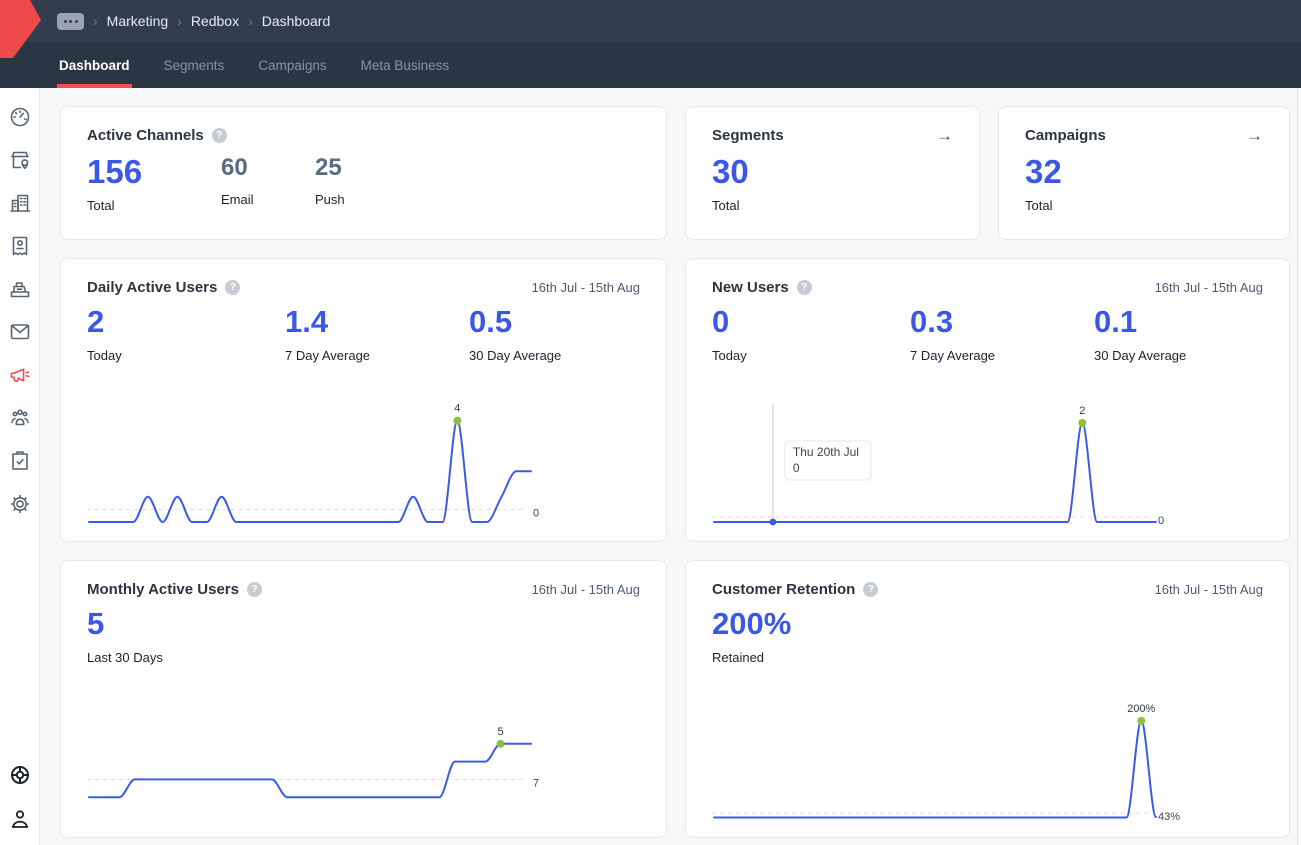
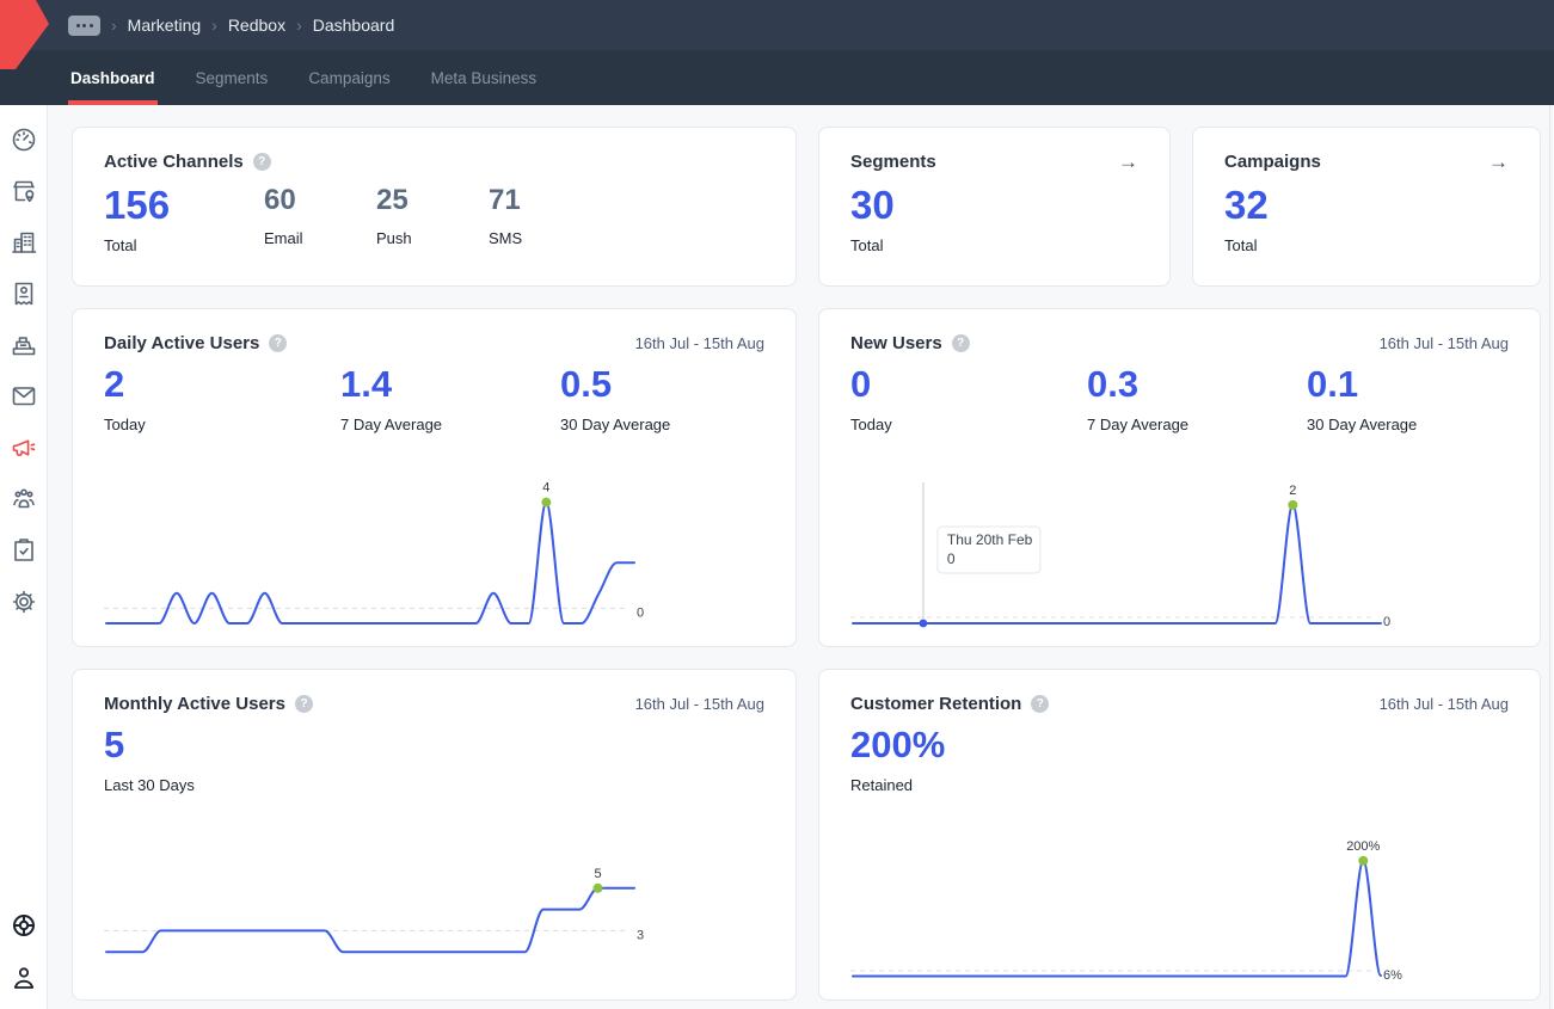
  ›
  Marketing
  ›
  Redbox
  ›
  Dashboard
  Dashboard
  Segments
  Campaigns
  Meta Business
  Active Channels
  ?
  156
  Total
  60
  Email
  25
  Push
+ 71
+ SMS
  Segments
  →
  30
  Total
  Campaigns
  →
  32
  Total
  Daily Active Users
  ?
  16th Jul - 15th Aug
  2
  Today
  1.4
  7 Day Average
  0.5
  30 Day Average
  0
  4
  New Users
  ?
  16th Jul - 15th Aug
  0
  Today
  0.3
  7 Day Average
  0.1
  30 Day Average
  0
  2
- Thu 20th Jul
+ Thu 20th Feb
  0
  Monthly Active Users
  ?
  16th Jul - 15th Aug
  5
  Last 30 Days
- 7
+ 3
  5
  Customer Retention
  ?
  16th Jul - 15th Aug
  200%
  Retained
- 43%
+ 6%
  200%
